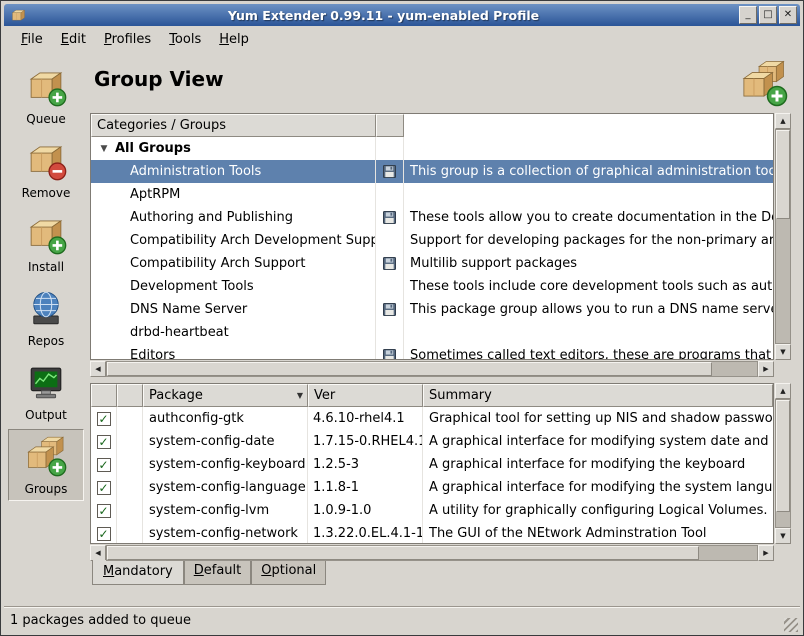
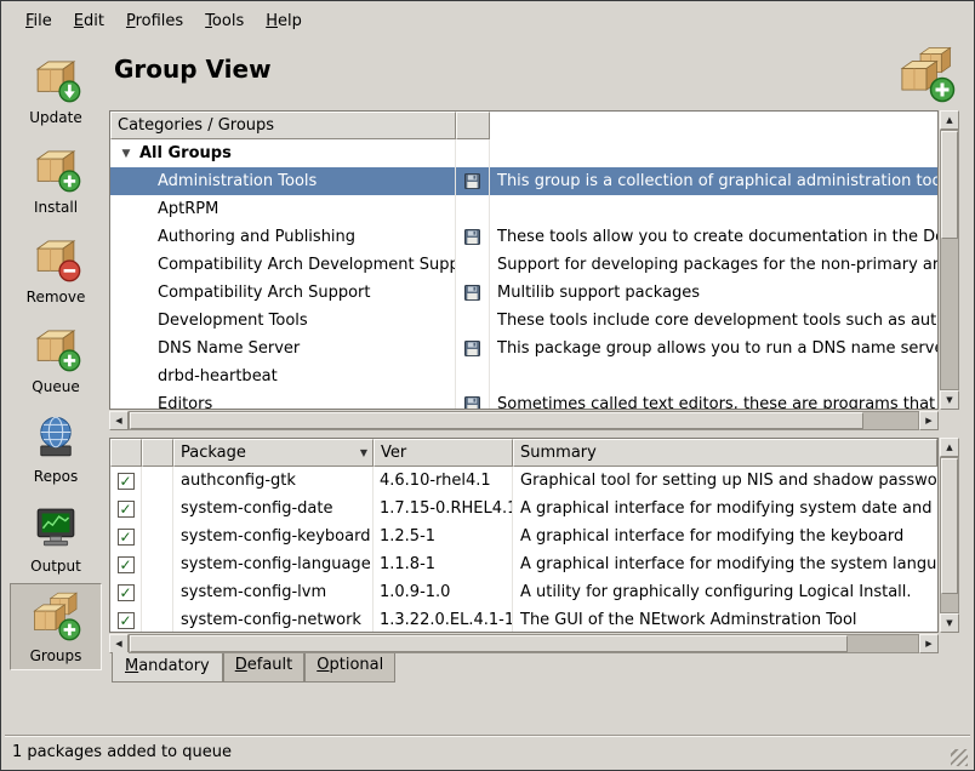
- Yum Extender 0.99.11 - yum-enabled Profile
- _
- □
- ✕
  File
  Edit
  Profiles
  Tools
  Help
+ Update
- Queue
+ Install
  Remove
- Install
+ Queue
  Repos
  Output
  Groups
  Group View
  Categories / Groups
  ▼
  All Groups
  Administration Tools
  This group is a collection of graphical administration too
  AptRPM
  Authoring and Publishing
  These tools allow you to create documentation in the D
  Compatibility Arch Development Supp
  Support for developing packages for the non-primary ar
  Compatibility Arch Support
  Multilib support packages
  Development Tools
  These tools include core development tools such as aut
  DNS Name Server
  This package group allows you to run a DNS name serv
  drbd-heartbeat
  Editors
  Sometimes called text editors, these are programs that
  ▲
  ▼
  ◀
  ▶
  Package
  ▼
  Ver
  Summary
  ✓
  authconfig-gtk
  4.6.10-rhel4.1
  Graphical tool for setting up NIS and shadow passwo
  ✓
  system-config-date
  1.7.15-0.RHEL4.1
  A graphical interface for modifying system date and
  ✓
  system-config-keyboard
- 1.2.5-3
+ 1.2.5-1
  A graphical interface for modifying the keyboard
  ✓
  system-config-language
  1.1.8-1
  A graphical interface for modifying the system langu
  ✓
  system-config-lvm
  1.0.9-1.0
- A utility for graphically configuring Logical Volumes.
+ A utility for graphically configuring Logical Install.
  ✓
  system-config-network
  1.3.22.0.EL.4.1-1
  The GUI of the NEtwork Adminstration Tool
  ▲
  ▼
  ◀
  ▶
  Mandatory
  Default
  Optional
  1 packages added to queue
